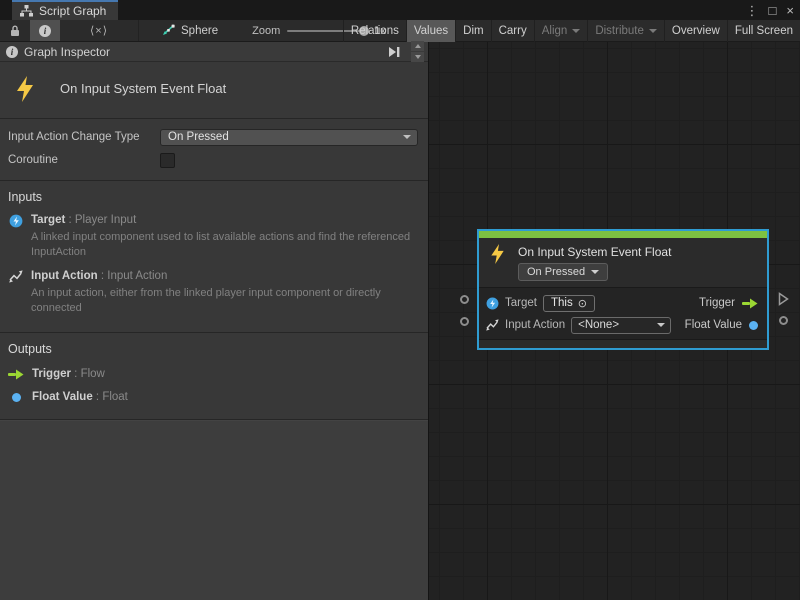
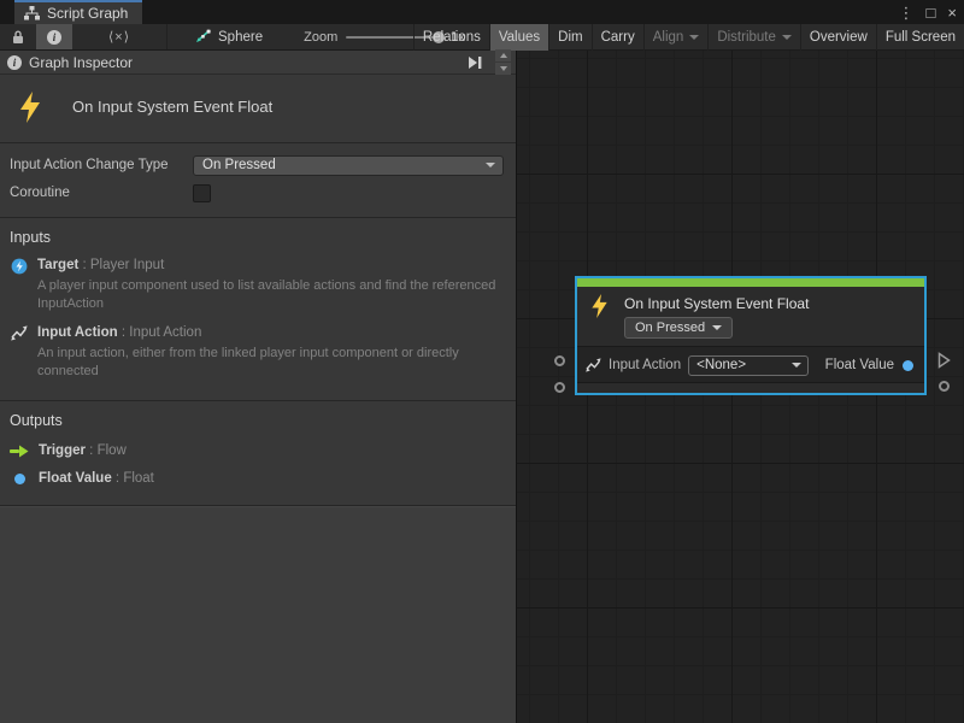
  Script Graph
  ⋮
  □
  ×
  i
  ⟨×⟩
  Sphere
  Zoom
  1x
  Relations
  Values
  Dim
  Carry
  Align
  Distribute
  Overview
  Full Screen
  i
  Graph Inspector
  On Input System Event Float
  Input Action Change Type
  On Pressed
  Coroutine
  Inputs
  Target : Player Input
- A linked input component used to list available actions and find the referenced InputAction
+ A player input component used to list available actions and find the referenced InputAction
  Input Action : Input Action
  An input action, either from the linked player input component or directly connected
  Outputs
  Trigger : Flow
  Float Value : Float
  On Input System Event Float
  On Pressed
- Target
- This
- ⊙
- Trigger
  Input Action
  <None>
  Float Value
